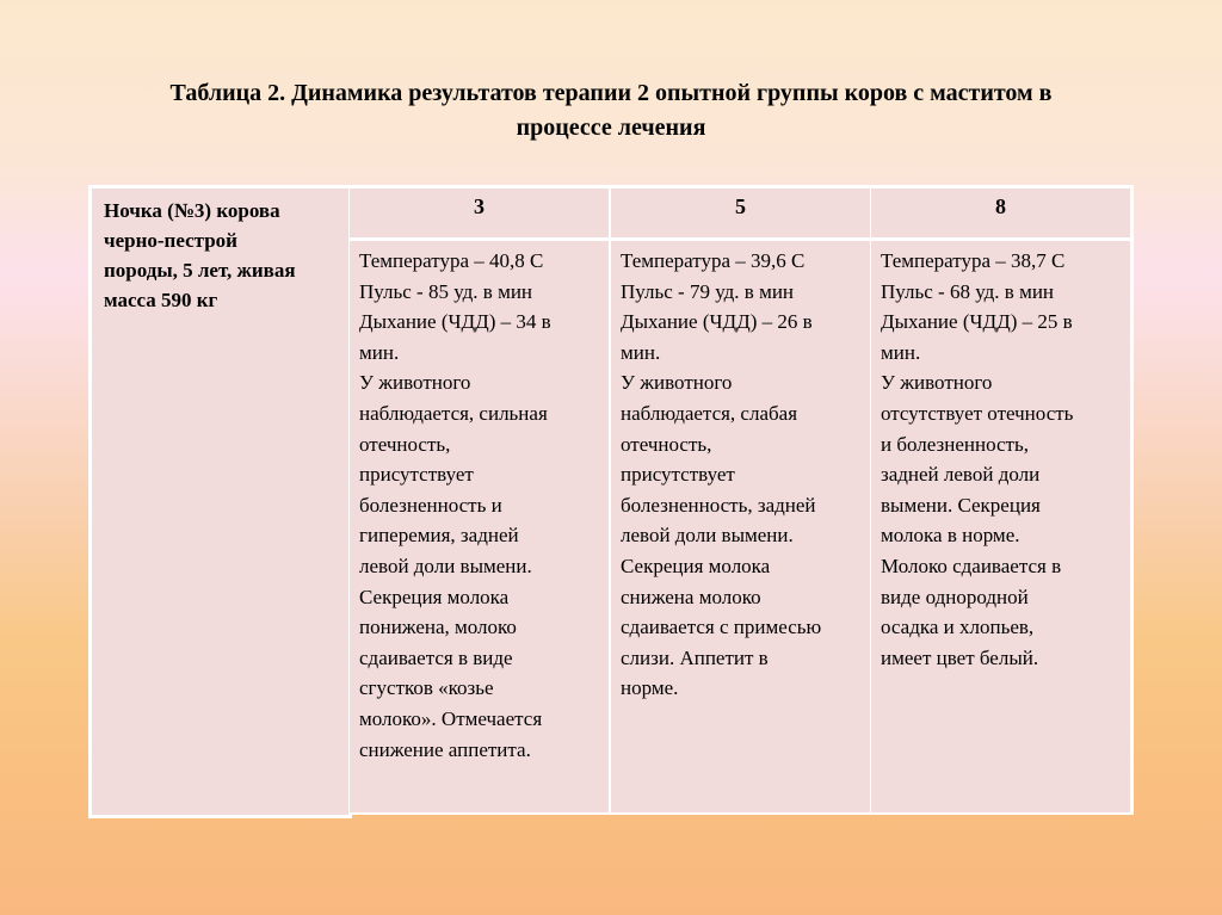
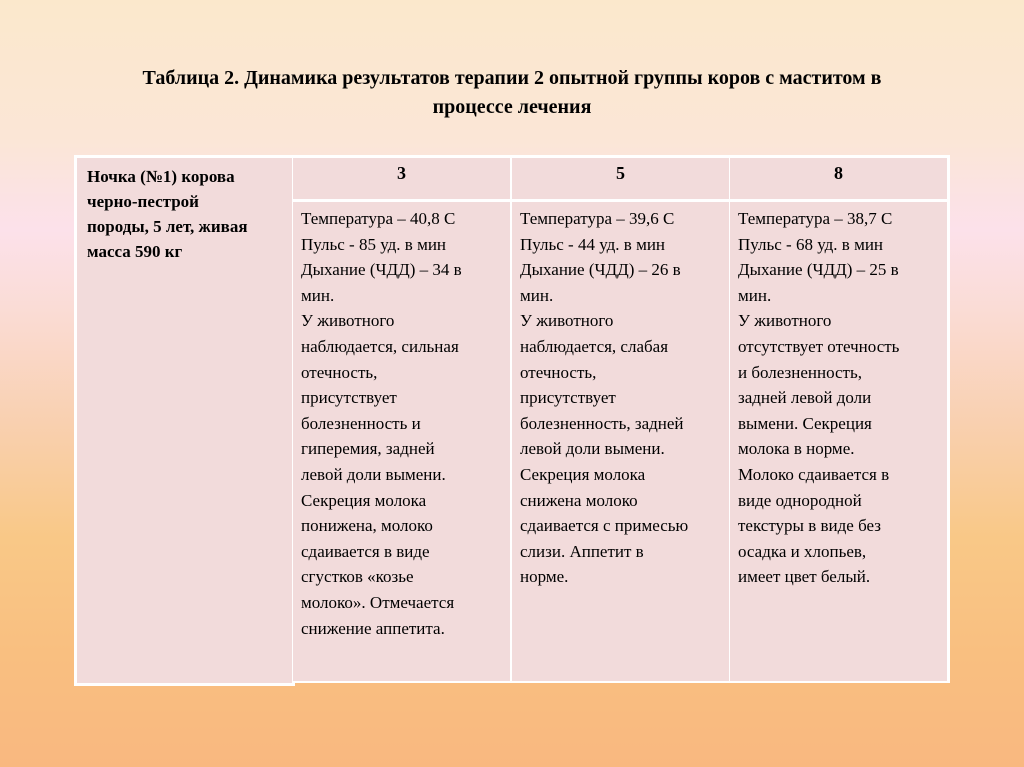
  Таблица 2. Динамика результатов терапии 2 опытной группы коров с маститом в
  процессе лечения
- Ночка (№3) корова
+ Ночка (№1) корова
  черно-пестрой
  породы, 5 лет, живая
  масса 590 кг
  3
  5
  8
  Температура – 40,8 С
  Пульс - 85 уд. в мин
  Дыхание (ЧДД) – 34 в
  мин.
  У животного
  наблюдается, сильная
  отечность,
  присутствует
  болезненность и
  гиперемия, задней
  левой доли вымени.
  Секреция молока
  понижена, молоко
  сдаивается в виде
  сгустков «козье
  молоко». Отмечается
  снижение аппетита.
  Температура – 39,6 С
- Пульс - 79 уд. в мин
+ Пульс - 44 уд. в мин
  Дыхание (ЧДД) – 26 в
  мин.
  У животного
  наблюдается, слабая
  отечность,
  присутствует
  болезненность, задней
  левой доли вымени.
  Секреция молока
  снижена молоко
  сдаивается с примесью
  слизи. Аппетит в
  норме.
  Температура – 38,7 С
  Пульс - 68 уд. в мин
  Дыхание (ЧДД) – 25 в
  мин.
  У животного
  отсутствует отечность
  и болезненность,
  задней левой доли
  вымени. Секреция
  молока в норме.
  Молоко сдаивается в
  виде однородной
+ текстуры в виде без
  осадка и хлопьев,
  имеет цвет белый.
